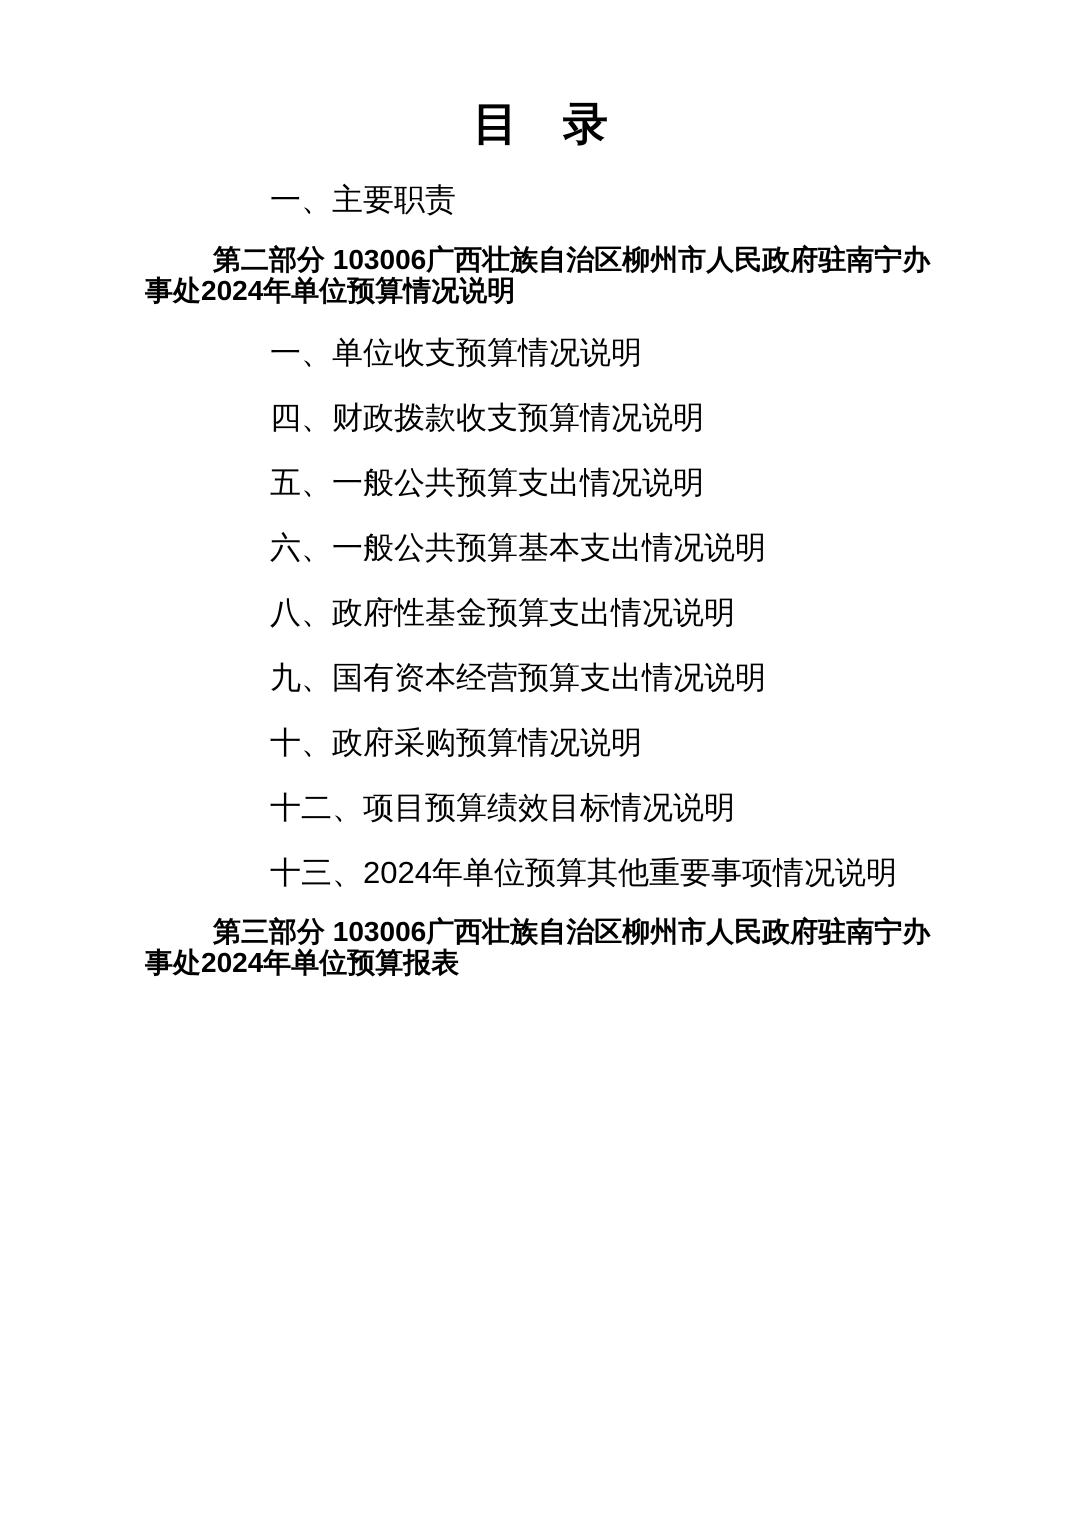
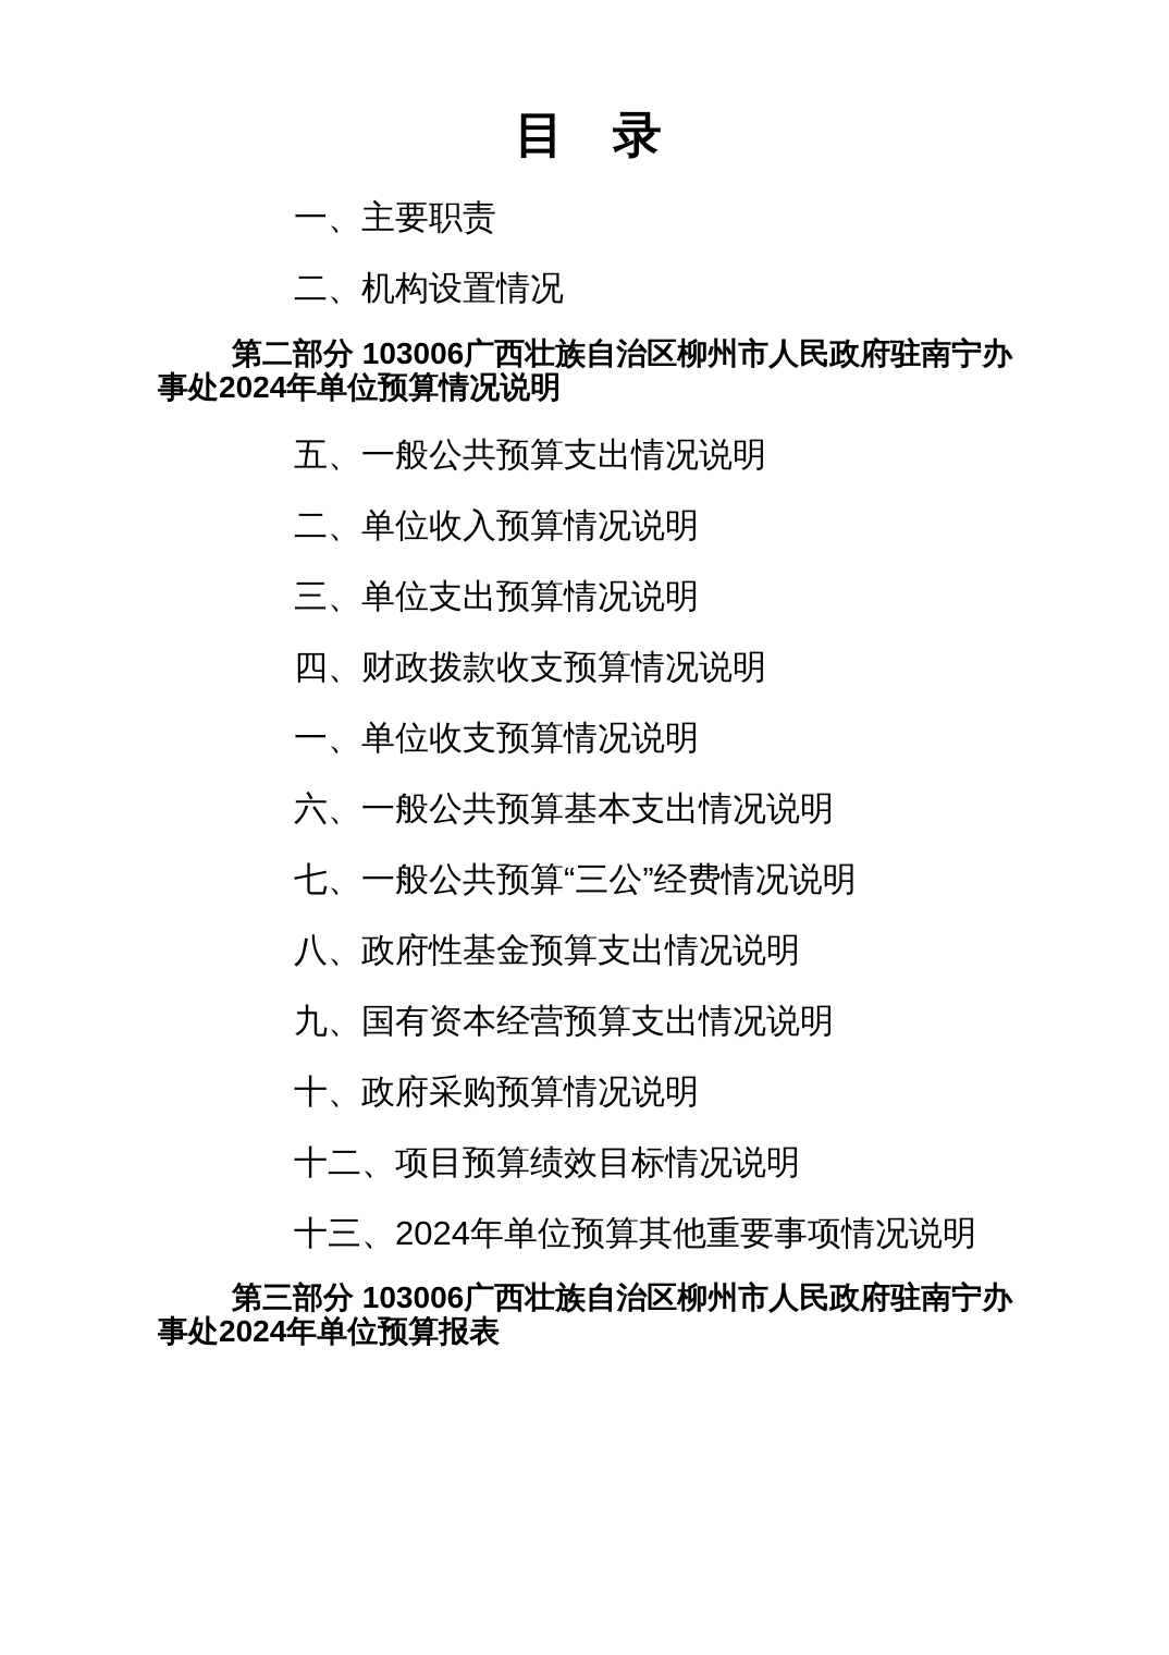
  目 录
  一、主要职责
+ 二、机构设置情况
  第二部分 103006广西壮族自治区柳州市人民政府驻南宁办事处2024年单位预算情况说明
- 一、单位收支预算情况说明
+ 五、一般公共预算支出情况说明
+ 二、单位收入预算情况说明
+ 三、单位支出预算情况说明
  四、财政拨款收支预算情况说明
- 五、一般公共预算支出情况说明
+ 一、单位收支预算情况说明
  六、一般公共预算基本支出情况说明
+ 七、一般公共预算“三公”经费情况说明
  八、政府性基金预算支出情况说明
  九、国有资本经营预算支出情况说明
  十、政府采购预算情况说明
  十二、项目预算绩效目标情况说明
  十三、2024年单位预算其他重要事项情况说明
  第三部分 103006广西壮族自治区柳州市人民政府驻南宁办事处2024年单位预算报表
